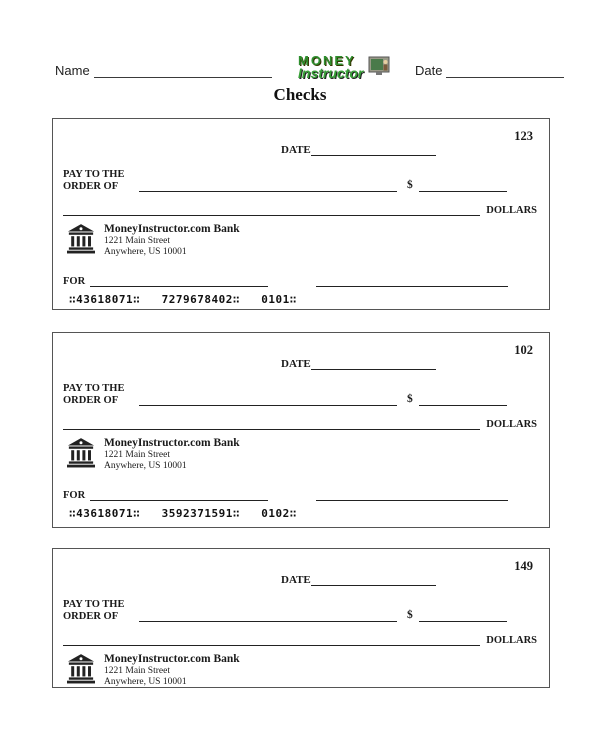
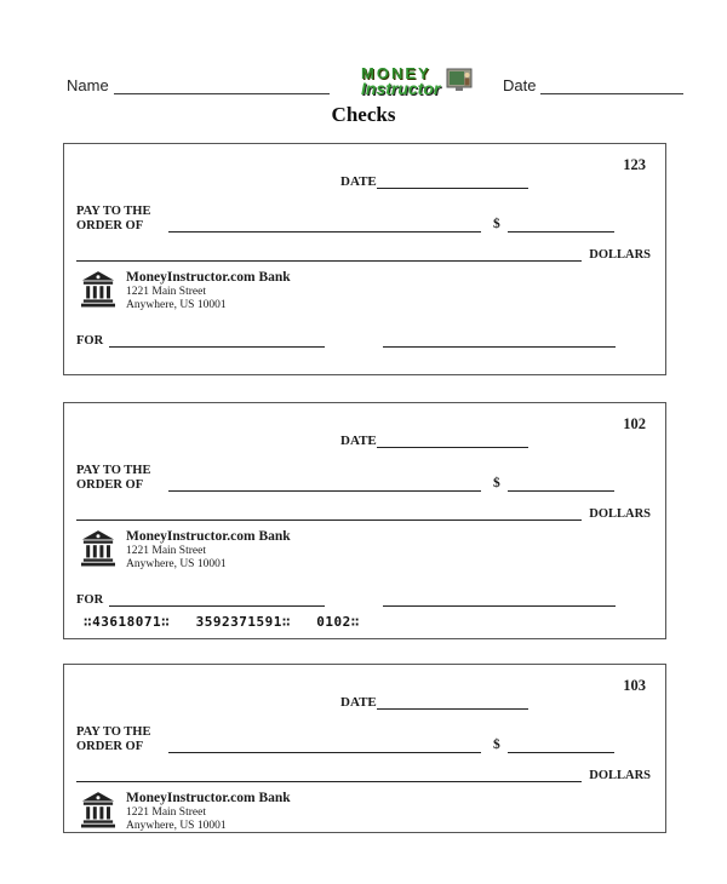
  Name
  MONEY
  Instructor
  Date
  Checks
  123
  DATE
  PAY TO THE
  ORDER OF
  $
  DOLLARS
  MoneyInstructor.com Bank
  1221 Main Street
  Anywhere, US 10001
  FOR
- ∷43618071∷ 7279678402∷ 0101∷
  102
  DATE
  PAY TO THE
  ORDER OF
  $
  DOLLARS
  MoneyInstructor.com Bank
  1221 Main Street
  Anywhere, US 10001
  FOR
  ∷43618071∷ 3592371591∷ 0102∷
- 149
+ 103
  DATE
  PAY TO THE
  ORDER OF
  $
  DOLLARS
  MoneyInstructor.com Bank
  1221 Main Street
  Anywhere, US 10001
